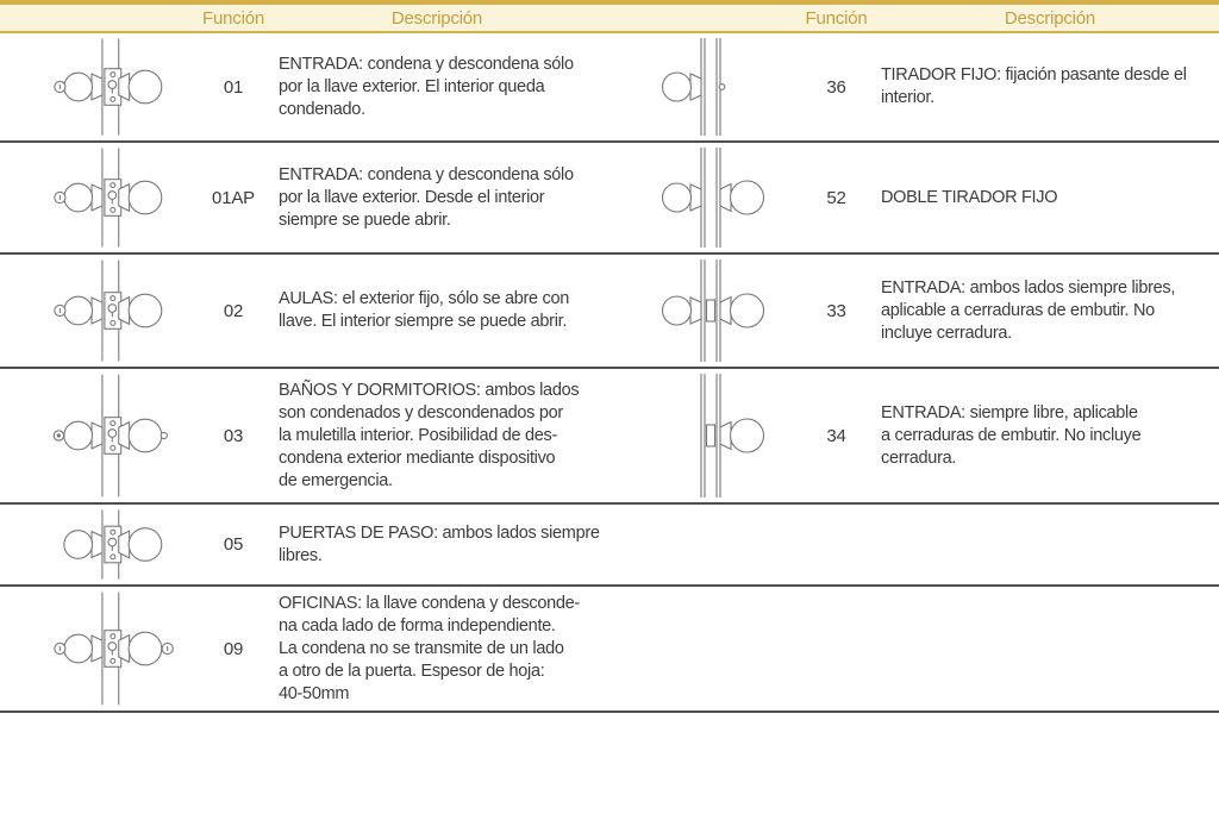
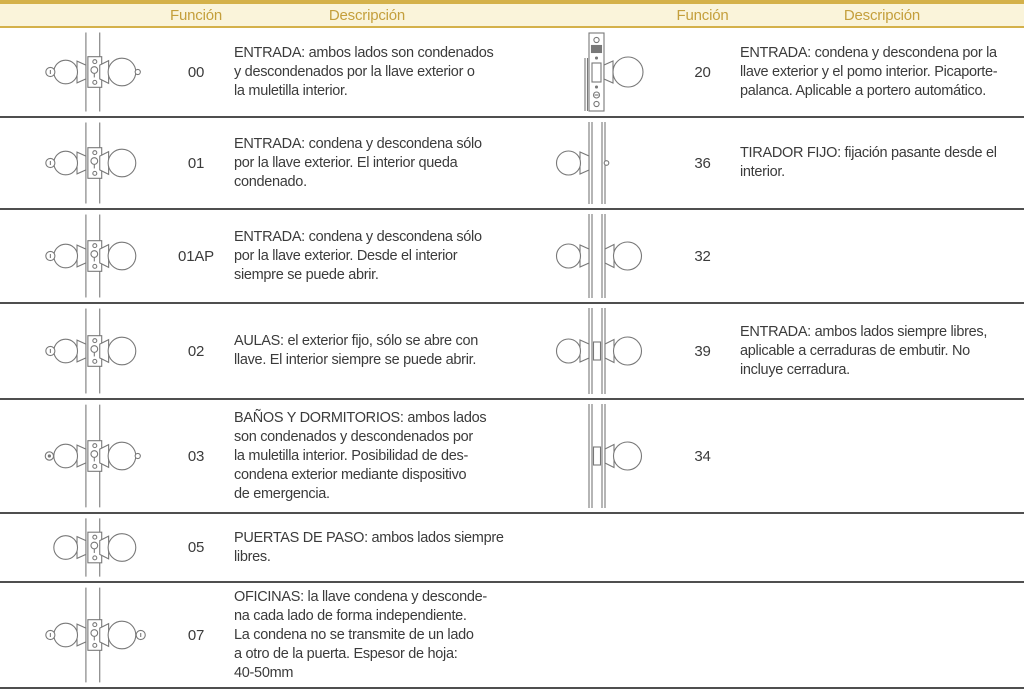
  Función
  Descripción
  Función
  Descripción
+ 00
+ ENTRADA: ambos lados son condenados
+ y descondenados por la llave exterior o
+ la muletilla interior.
+ 20
+ ENTRADA: condena y descondena por la
+ llave exterior y el pomo interior. Picaporte-
+ palanca. Aplicable a portero automático.
  01
  ENTRADA: condena y descondena sólo
  por la llave exterior. El interior queda
  condenado.
  36
  TIRADOR FIJO: fijación pasante desde el
  interior.
  01AP
  ENTRADA: condena y descondena sólo
  por la llave exterior. Desde el interior
  siempre se puede abrir.
- 52
+ 32
- DOBLE TIRADOR FIJO
  02
  AULAS: el exterior fijo, sólo se abre con
  llave. El interior siempre se puede abrir.
- 33
+ 39
  ENTRADA: ambos lados siempre libres,
  aplicable a cerraduras de embutir. No
  incluye cerradura.
  03
  BAÑOS Y DORMITORIOS: ambos lados
  son condenados y descondenados por
  la muletilla interior. Posibilidad de des-
  condena exterior mediante dispositivo
  de emergencia.
  34
- ENTRADA: siempre libre, aplicable
- a cerraduras de embutir. No incluye
- cerradura.
  05
  PUERTAS DE PASO: ambos lados siempre
  libres.
- 09
+ 07
  OFICINAS: la llave condena y desconde-
  na cada lado de forma independiente.
  La condena no se transmite de un lado
  a otro de la puerta. Espesor de hoja:
  40-50mm
